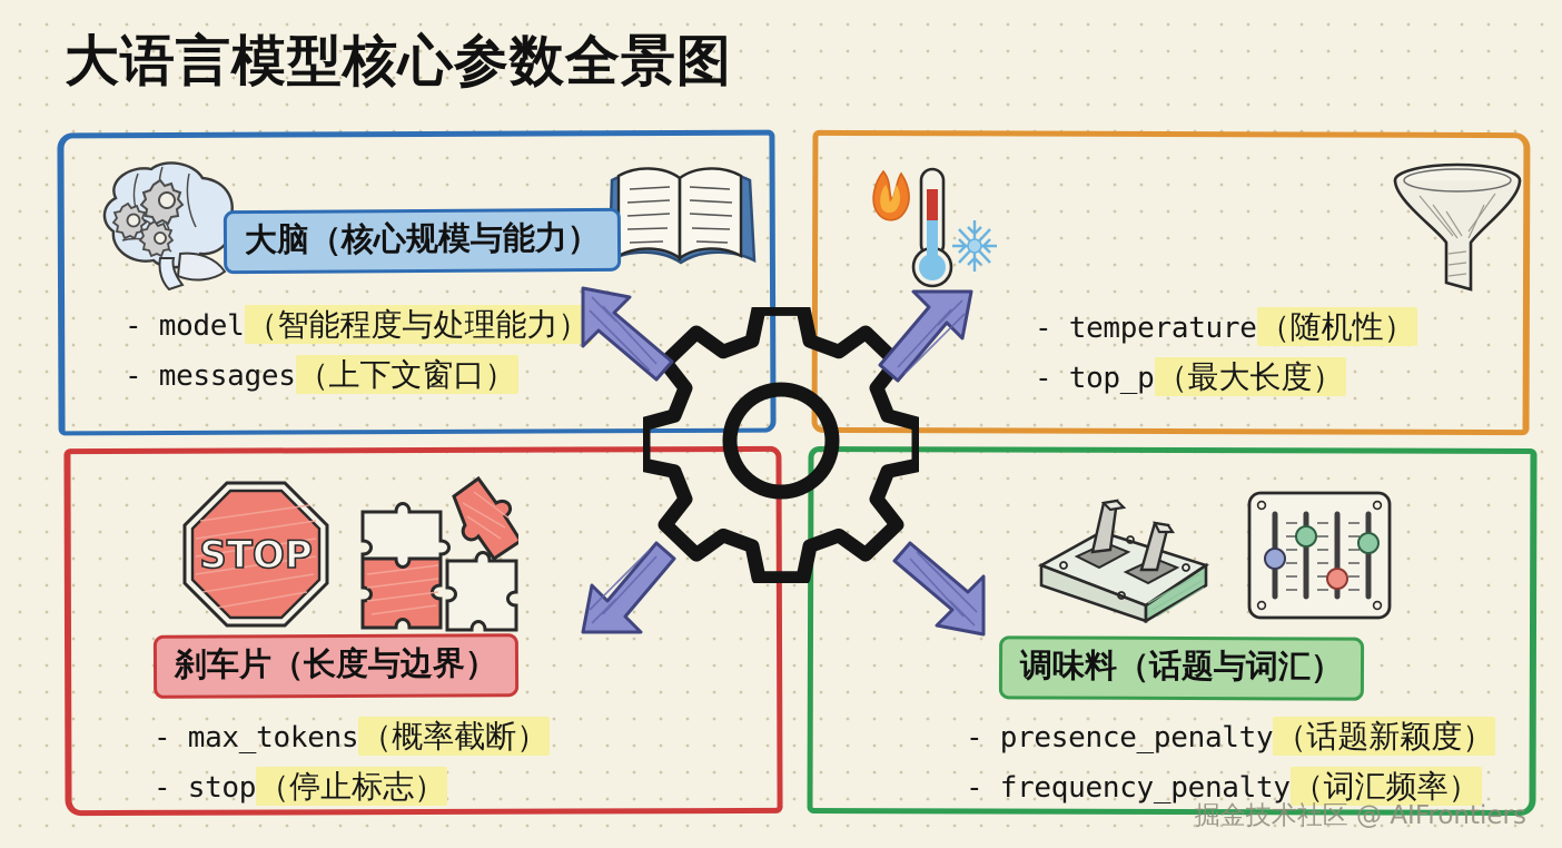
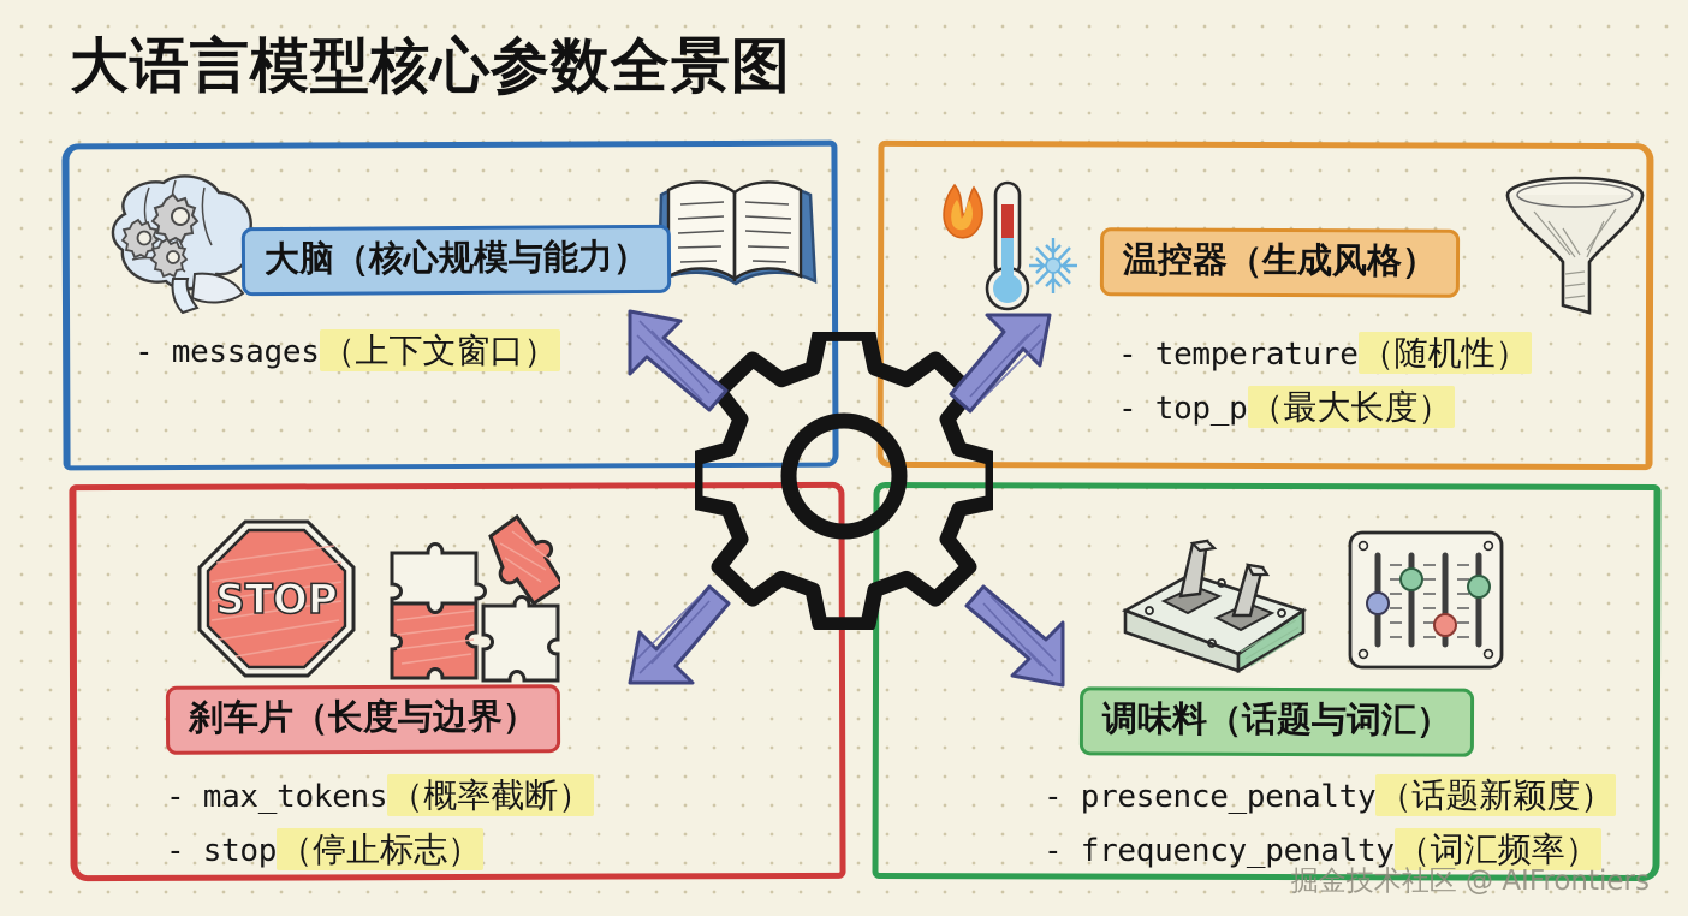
  大语言模型核心参数全景图
  大脑（核心规模与能力）
- - model（智能程度与处理能力）
  - messages（上下文窗口）
+ 温控器（生成风格）
  - temperature（随机性）
  - top_p（最大长度）
  STOP
  刹车片（长度与边界）
  - max_tokens（概率截断）
  - stop（停止标志）
  调味料（话题与词汇）
  - presence_penalty（话题新颖度）
  - frequency_penalty（词汇频率）
  掘金技术社区 @ AIFrontiers
